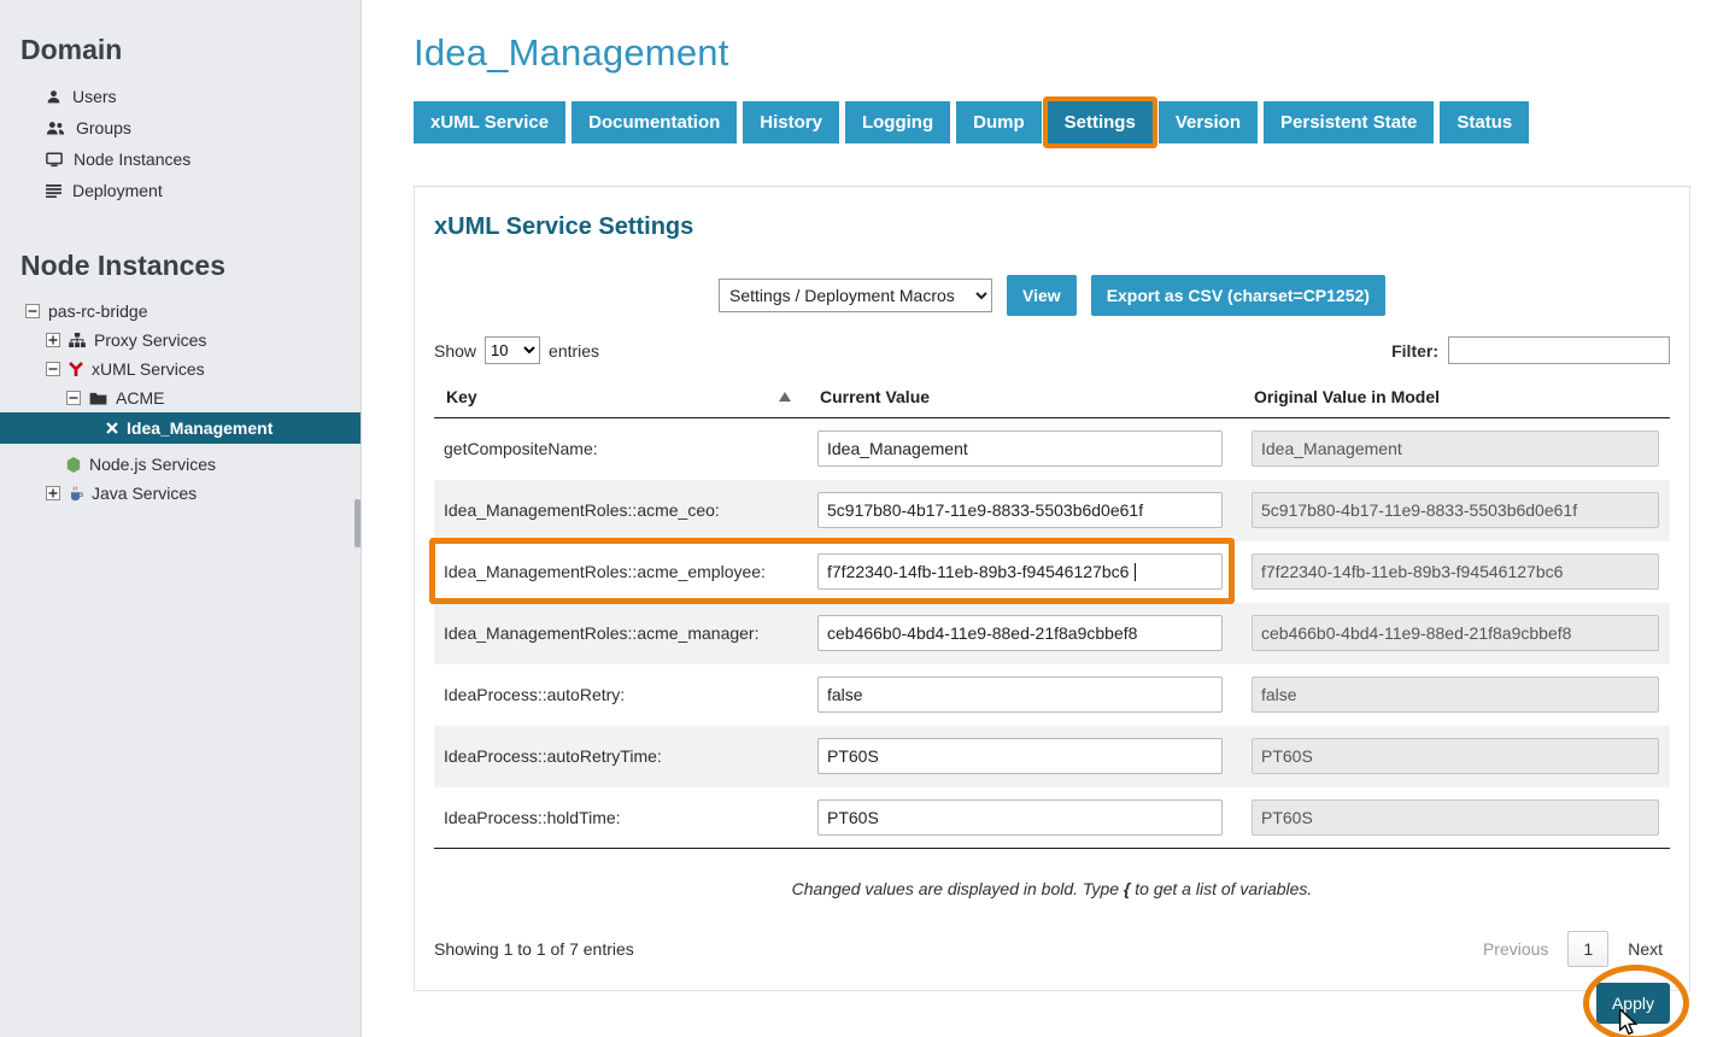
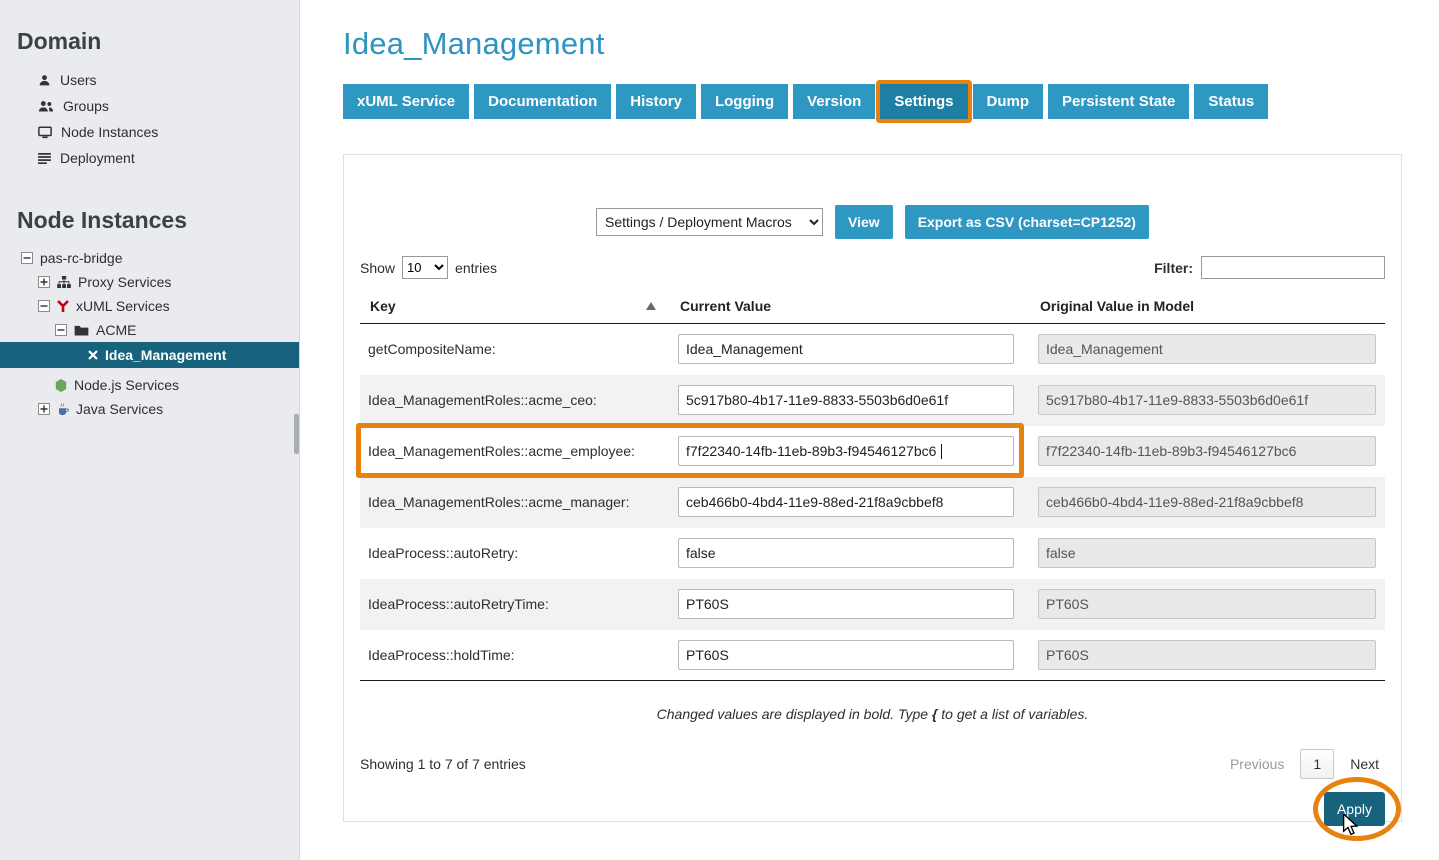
  Domain
  Users
  Groups
  Node Instances
  Deployment
  Node Instances
  pas-rc-bridge
  Proxy Services
  xUML Services
  ACME
  Idea_Management
  Node.js Services
  Java Services
  Idea_Management
  xUML Service
  Documentation
  History
  Logging
- Dump
+ Version
  Settings
- Version
+ Dump
  Persistent State
  Status
- xUML Service Settings
  Settings / Deployment Macros
  View
  Export as CSV (charset=CP1252)
  Show
  10
  entries
  Filter:
  Key	Current Value	Original Value in Model
  getCompositeName:	Idea_Management	Idea_Management
  Idea_ManagementRoles::acme_ceo:	5c917b80-4b17-11e9-8833-5503b6d0e61f	5c917b80-4b17-11e9-8833-5503b6d0e61f
  Idea_ManagementRoles::acme_employee:	f7f22340-14fb-11eb-89b3-f94546127bc6	f7f22340-14fb-11eb-89b3-f94546127bc6
  Idea_ManagementRoles::acme_manager:	ceb466b0-4bd4-11e9-88ed-21f8a9cbbef8	ceb466b0-4bd4-11e9-88ed-21f8a9cbbef8
  IdeaProcess::autoRetry:	false	false
  IdeaProcess::autoRetryTime:	PT60S	PT60S
  IdeaProcess::holdTime:	PT60S	PT60S
  Changed values are displayed in bold. Type { to get a list of variables.
- Showing 1 to 1 of 7 entries
+ Showing 1 to 7 of 7 entries
  Previous
  1
  Next
  Apply
